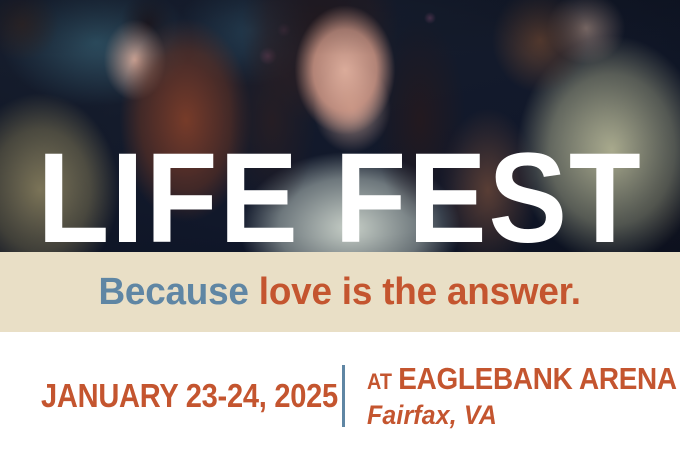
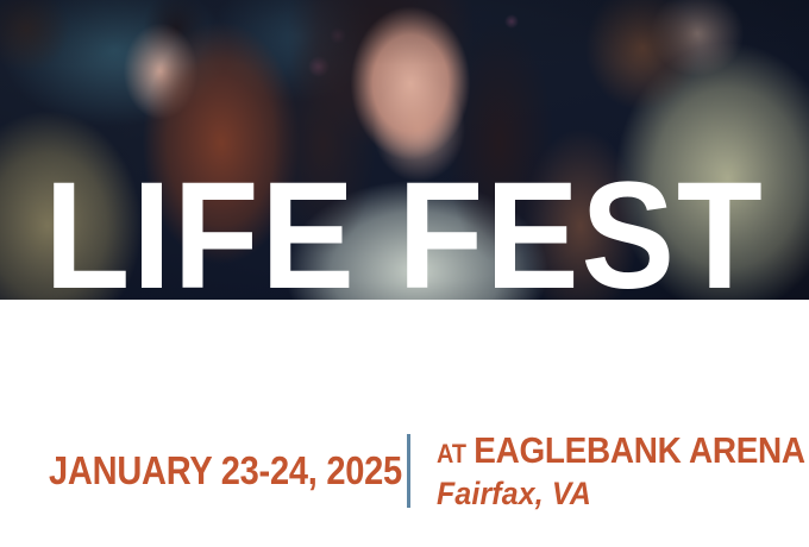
  LIFE FEST
- Because love is the answer.
  JANUARY 23-24, 2025
  AT
  EAGLEBANK ARENA
  Fairfax, VA
